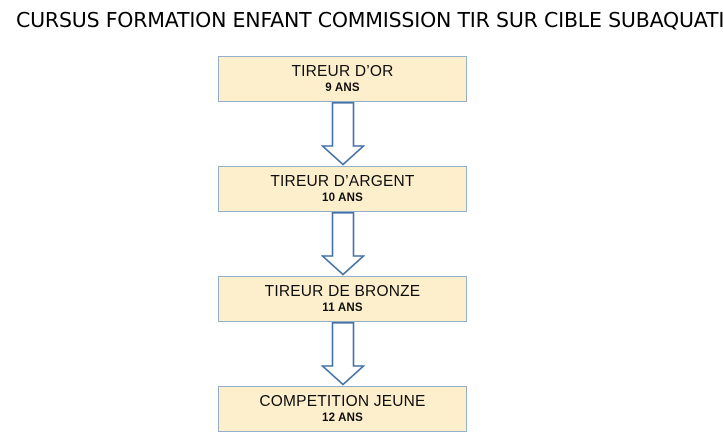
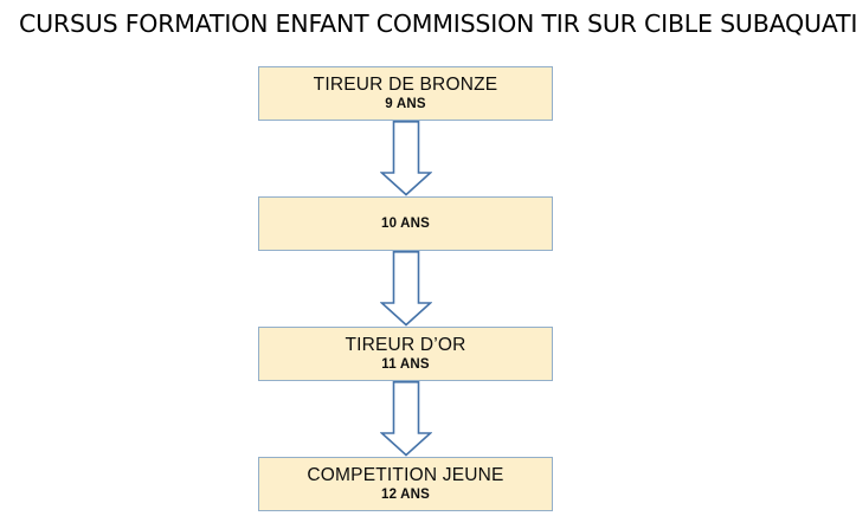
  CURSUS FORMATION ENFANT COMMISSION TIR SUR CIBLE SUBAQUATI
- TIREUR D’OR
+ TIREUR DE BRONZE
  9 ANS
- TIREUR D’ARGENT
  10 ANS
- TIREUR DE BRONZE
+ TIREUR D’OR
  11 ANS
  COMPETITION JEUNE
  12 ANS
